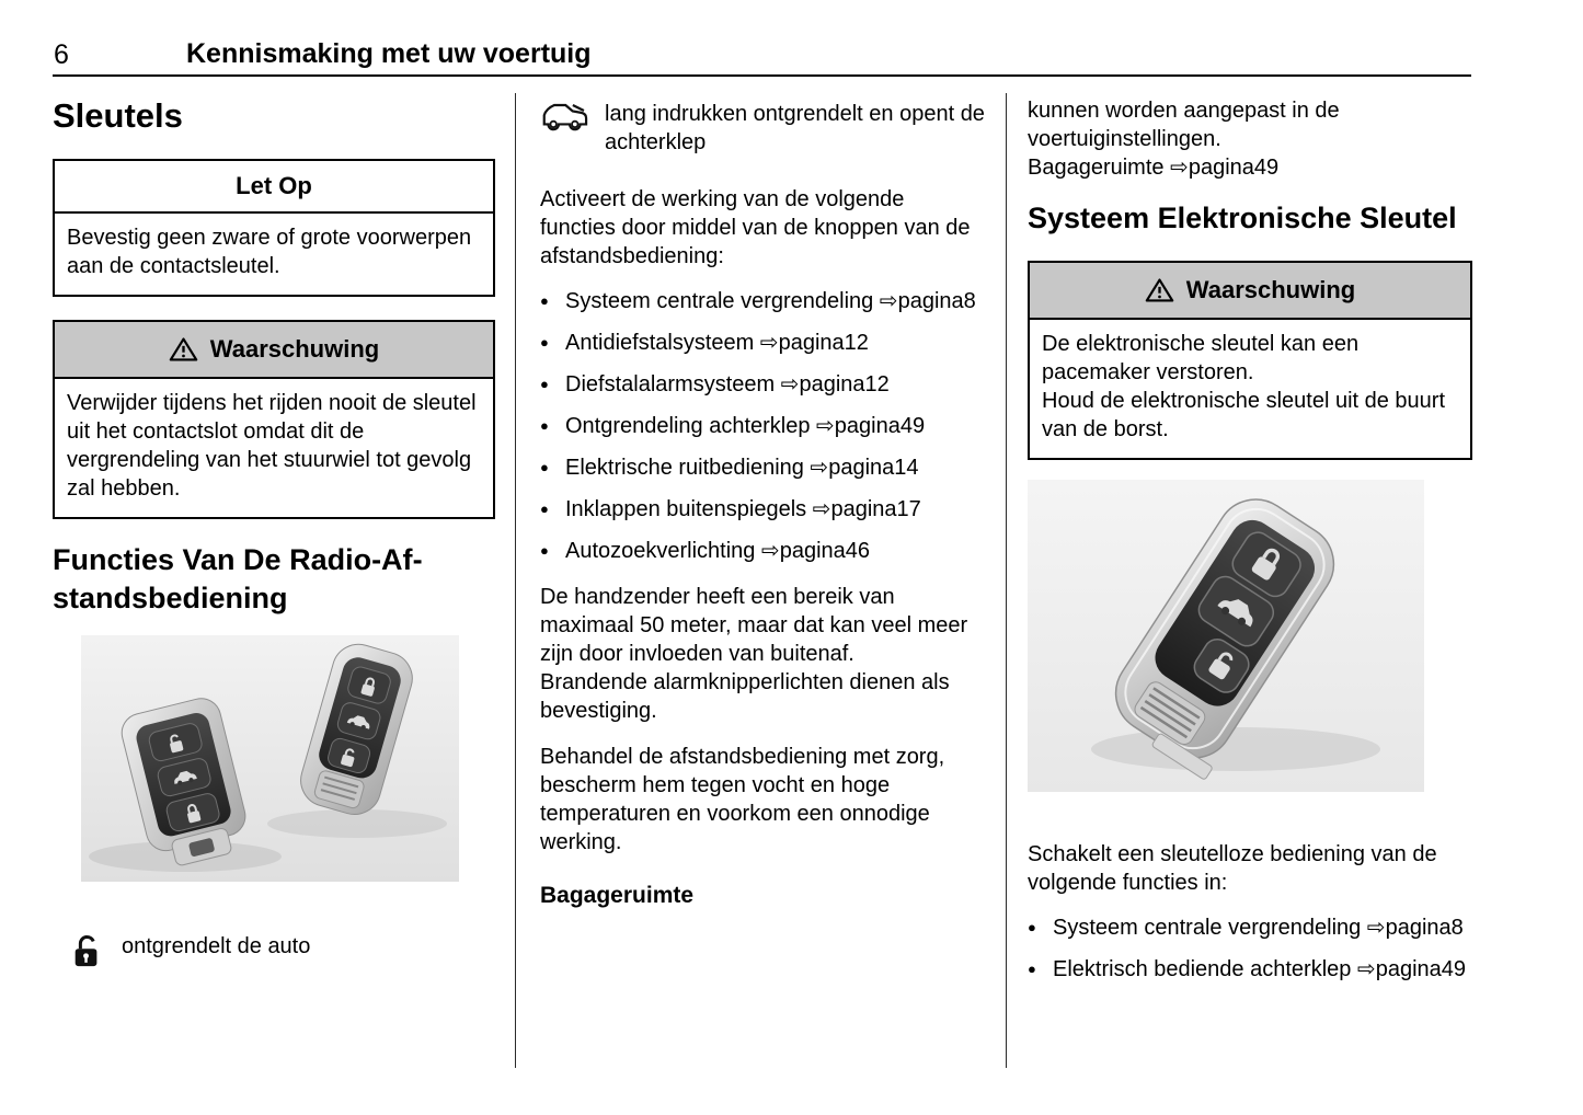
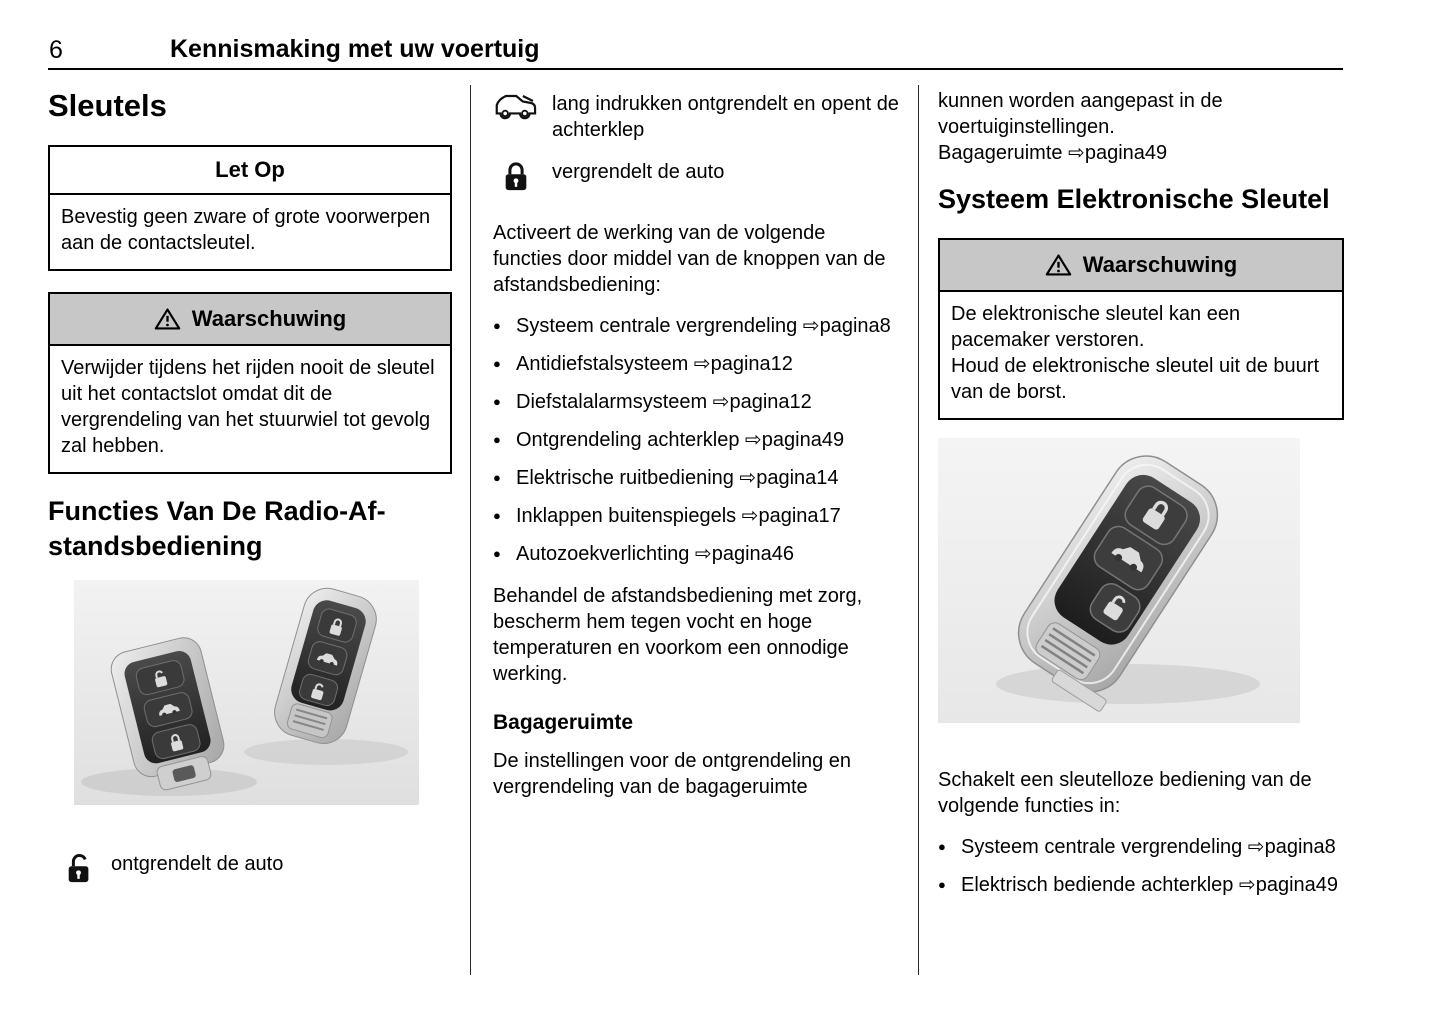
  6
  Kennismaking met uw voertuig
  Sleutels
  Let Op
  Bevestig geen zware of grote voorwerpen aan de contactsleutel.
  Waarschuwing
  Verwijder tijdens het rijden nooit de sleutel uit het contactslot omdat dit de vergrendeling van het stuurwiel tot gevolg zal hebben.
  Functies Van De Radio-Af­standsbediening
  ontgrendelt de auto
  lang indrukken ontgrendelt en opent de achterklep
+ vergrendelt de auto
  Activeert de werking van de volgende functies door middel van de knoppen van de afstandsbediening:
  Systeem centrale vergrendeling ⇨pagina8
  Antidiefstalsysteem ⇨pagina12
  Diefstalalarmsysteem ⇨pagina12
  Ontgrendeling achterklep ⇨pagina49
  Elektrische ruitbediening ⇨pagina14
  Inklappen buitenspiegels ⇨pagina17
  Autozoekverlichting ⇨pagina46
- De handzender heeft een bereik van maximaal 50 meter, maar dat kan veel meer zijn door invloeden van buitenaf.
- Brandende alarmknipperlichten dienen als bevestiging.
  Behandel de afstandsbediening met zorg, bescherm hem tegen vocht en hoge temperaturen en voorkom een onnodige werking.
  Bagageruimte
+ De instellingen voor de ontgrendeling en vergrendeling van de bagageruimte
  kunnen worden aangepast in de voertuiginstellingen.
  Bagageruimte ⇨pagina49
  Systeem Elektronische Sleutel
  Waarschuwing
  De elektronische sleutel kan een pacemaker verstoren.
  Houd de elektronische sleutel uit de buurt van de borst.
  Schakelt een sleutelloze bediening van de volgende functies in:
  Systeem centrale vergrendeling ⇨pagina8
  Elektrisch bediende achterklep ⇨pagina49
